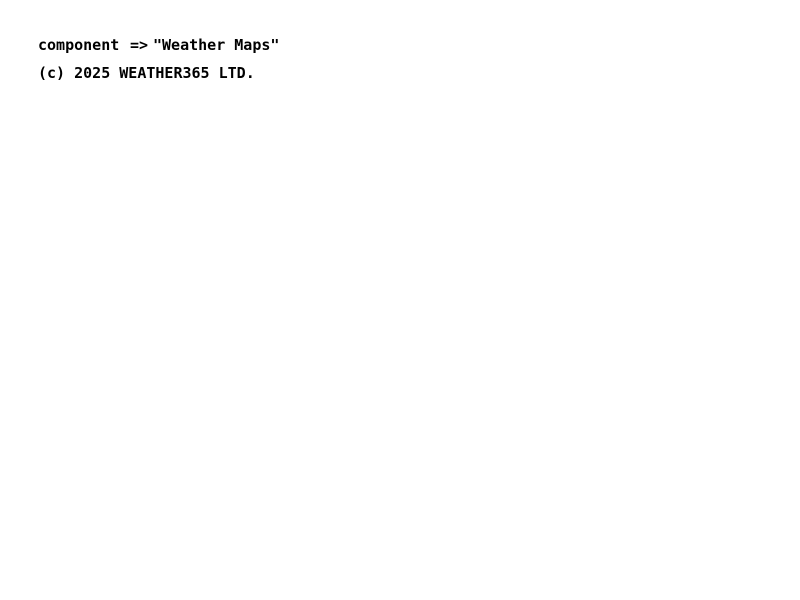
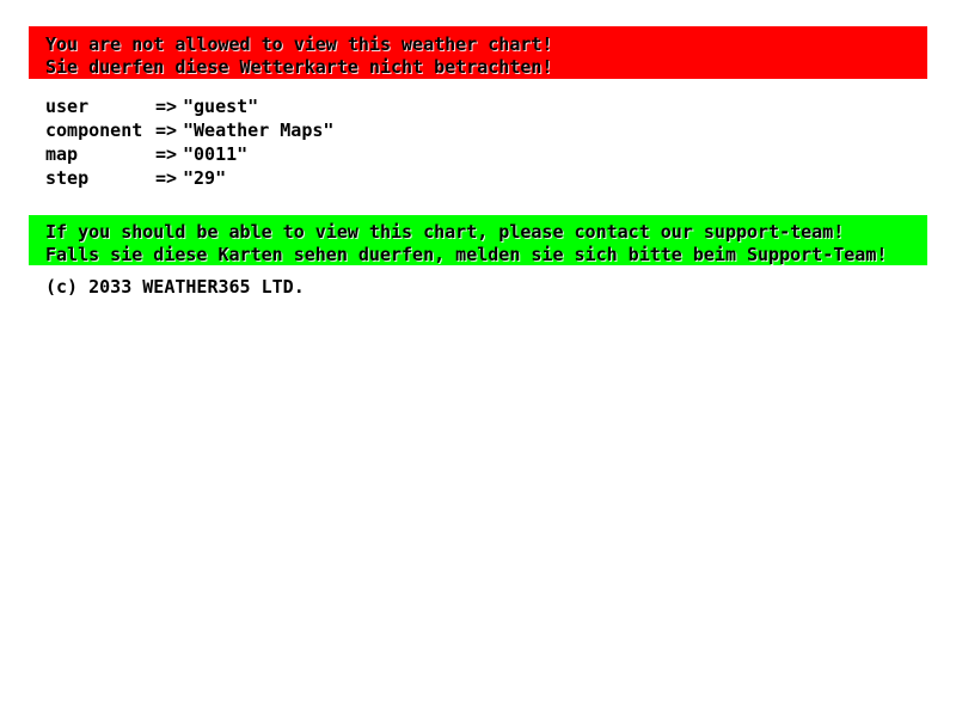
+ You are not allowed to view this weather chart!
+ Sie duerfen diese Wetterkarte nicht betrachten!
+ user => "guest"
  component => "Weather Maps"
+ map => "0011"
+ step => "29"
+ If you should be able to view this chart, please contact our support-team!
+ Falls sie diese Karten sehen duerfen, melden sie sich bitte beim Support-Team!
- (c) 2025 WEATHER365 LTD.
+ (c) 2033 WEATHER365 LTD.
